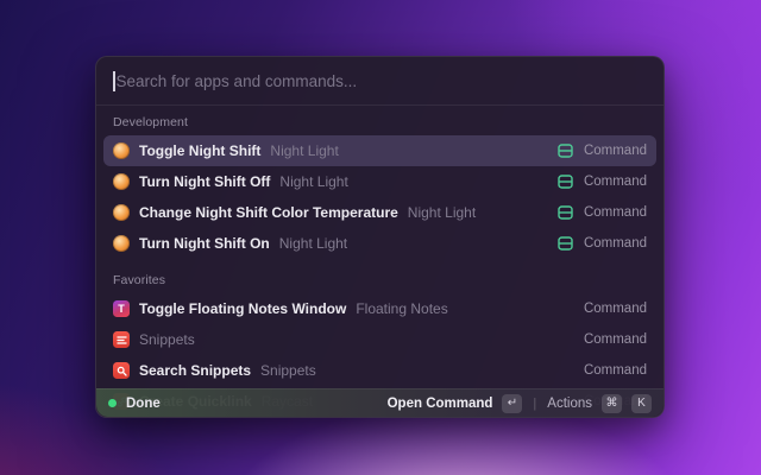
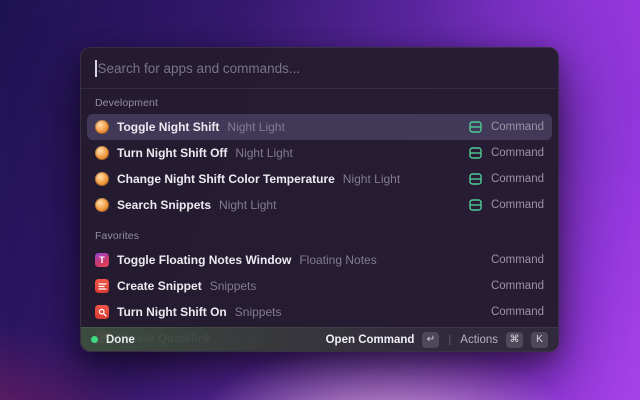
  Search for apps and commands...
  Development
  Toggle Night Shift
  Night Light
  Command
  Turn Night Shift Off
  Night Light
  Command
  Change Night Shift Color Temperature
  Night Light
  Command
- Turn Night Shift On
+ Search Snippets
  Night Light
  Command
  Favorites
  T
  Toggle Floating Notes Window
  Floating Notes
  Command
+ Create Snippet
  Snippets
  Command
- Search Snippets
+ Turn Night Shift On
  Snippets
  Command
  Done
  Open Command
  ↵
  |
  Actions
  ⌘
  K
